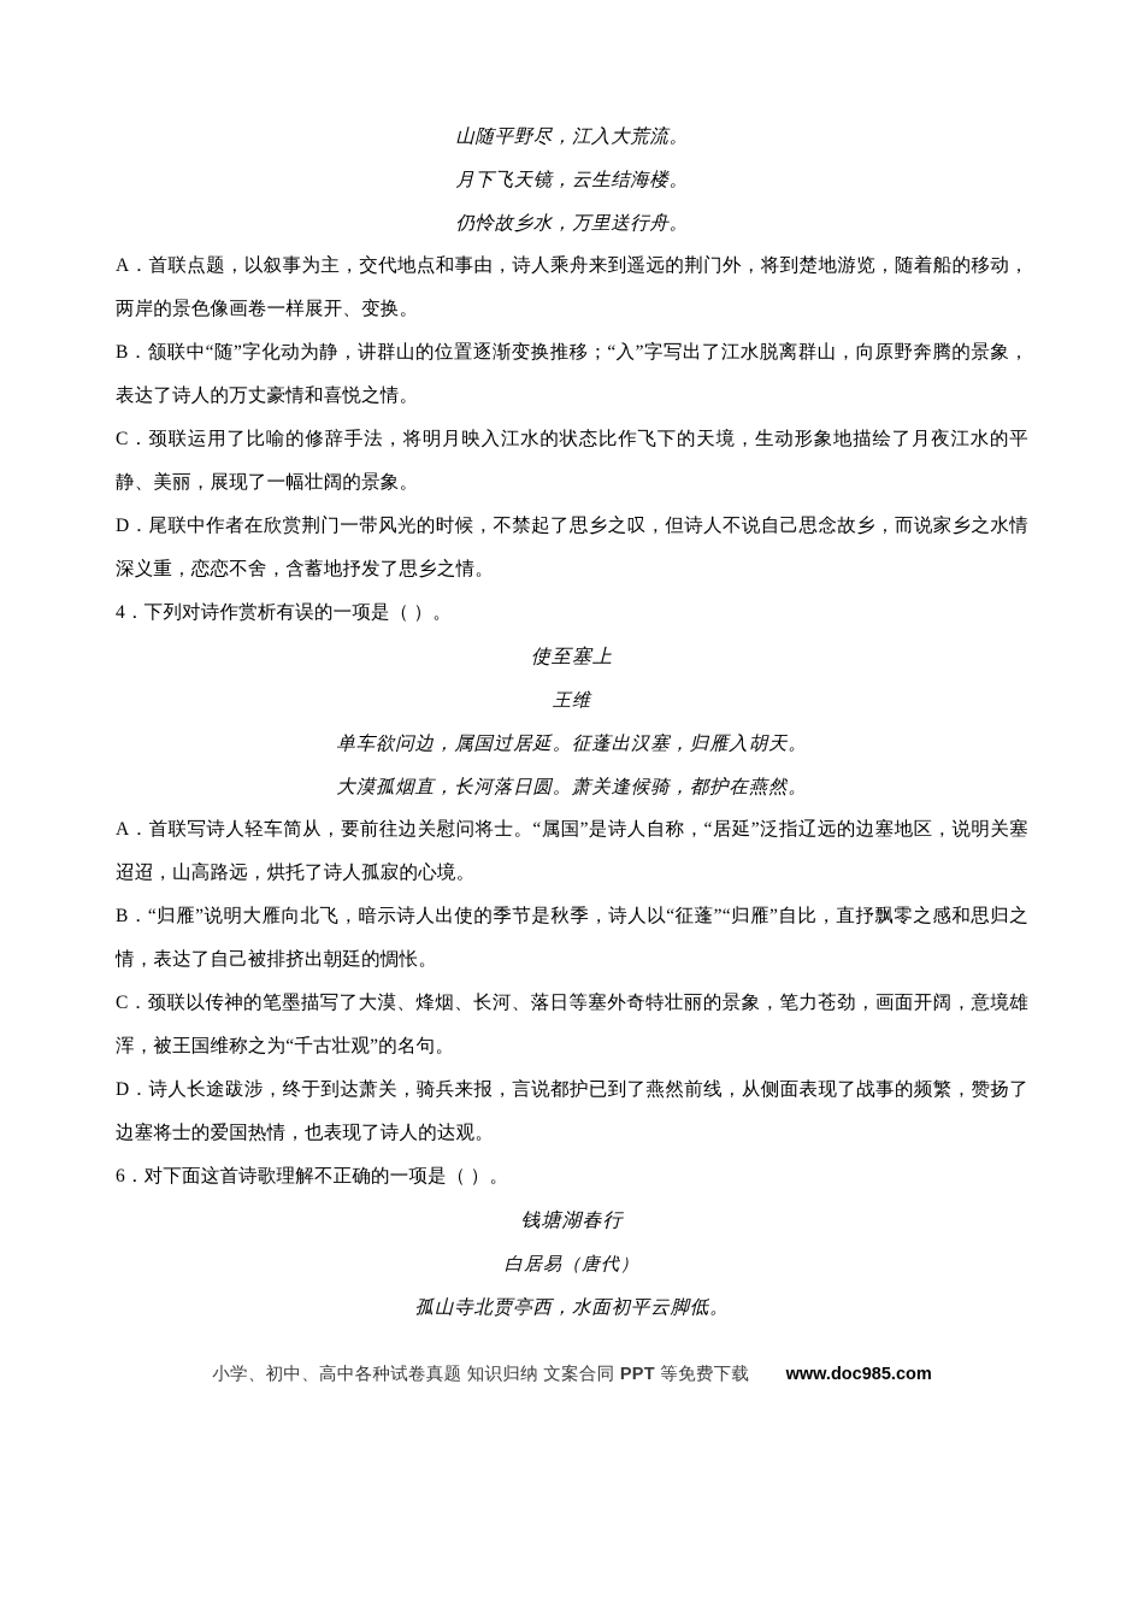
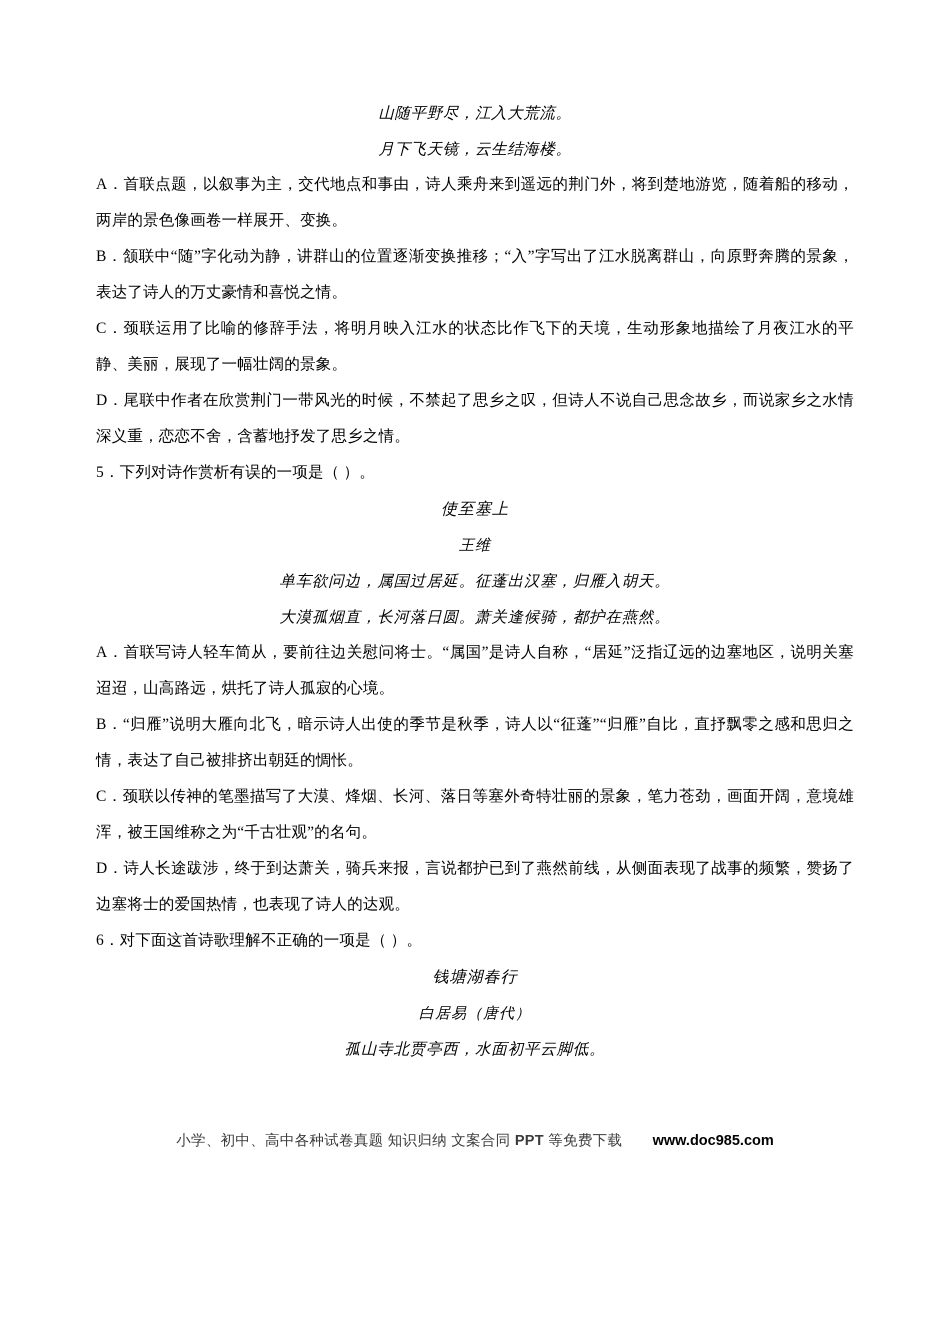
  山随平野尽，江入大荒流。
  月下飞天镜，云生结海楼。
- 仍怜故乡水，万里送行舟。
  A．首联点题，以叙事为主，交代地点和事由，诗人乘舟来到遥远的荆门外，将到楚地游览，随着船的移动，两岸的景色像画卷一样展开、变换。
  B．颔联中“随”字化动为静，讲群山的位置逐渐变换推移；“入”字写出了江水脱离群山，向原野奔腾的景象，表达了诗人的万丈豪情和喜悦之情。
  C．颈联运用了比喻的修辞手法，将明月映入江水的状态比作飞下的天境，生动形象地描绘了月夜江水的平静、美丽，展现了一幅壮阔的景象。
  D．尾联中作者在欣赏荆门一带风光的时候，不禁起了思乡之叹，但诗人不说自己思念故乡，而说家乡之水情深义重，恋恋不舍，含蓄地抒发了思乡之情。
- 4．下列对诗作赏析有误的一项是（ ）。
+ 5．下列对诗作赏析有误的一项是（ ）。
  使至塞上
  王维
  单车欲问边，属国过居延。征蓬出汉塞，归雁入胡天。
  大漠孤烟直，长河落日圆。萧关逢候骑，都护在燕然。
  A．首联写诗人轻车简从，要前往边关慰问将士。“属国”是诗人自称，“居延”泛指辽远的边塞地区，说明关塞迢迢，山高路远，烘托了诗人孤寂的心境。
  B．“归雁”说明大雁向北飞，暗示诗人出使的季节是秋季，诗人以“征蓬”“归雁”自比，直抒飘零之感和思归之情，表达了自己被排挤出朝廷的惆怅。
  C．颈联以传神的笔墨描写了大漠、烽烟、长河、落日等塞外奇特壮丽的景象，笔力苍劲，画面开阔，意境雄浑，被王国维称之为“千古壮观”的名句。
  D．诗人长途跋涉，终于到达萧关，骑兵来报，言说都护已到了燕然前线，从侧面表现了战事的频繁，赞扬了边塞将士的爱国热情，也表现了诗人的达观。
  6．对下面这首诗歌理解不正确的一项是（ ）。
  钱塘湖春行
  白居易（唐代）
  孤山寺北贾亭西，水面初平云脚低。
  小学、初中、高中各种试卷真题 知识归纳 文案合同 PPT 等免费下载 www.doc985.com
